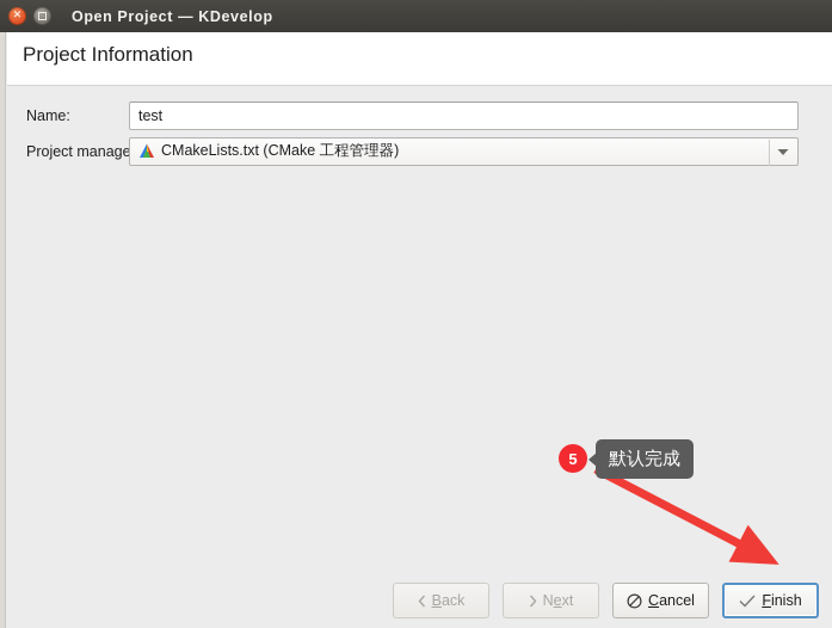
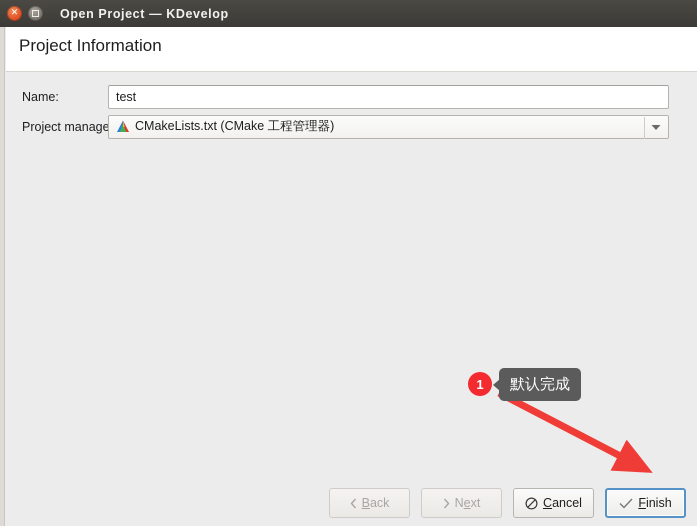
  ✕
  Open Project — KDevelop
  Project Information
  Name:
  test
  Project manage
  CMakeLists.txt (CMake 工程管理器)
- 5
+ 1
  默认完成
  Back
  Next
  Cancel
  Finish
